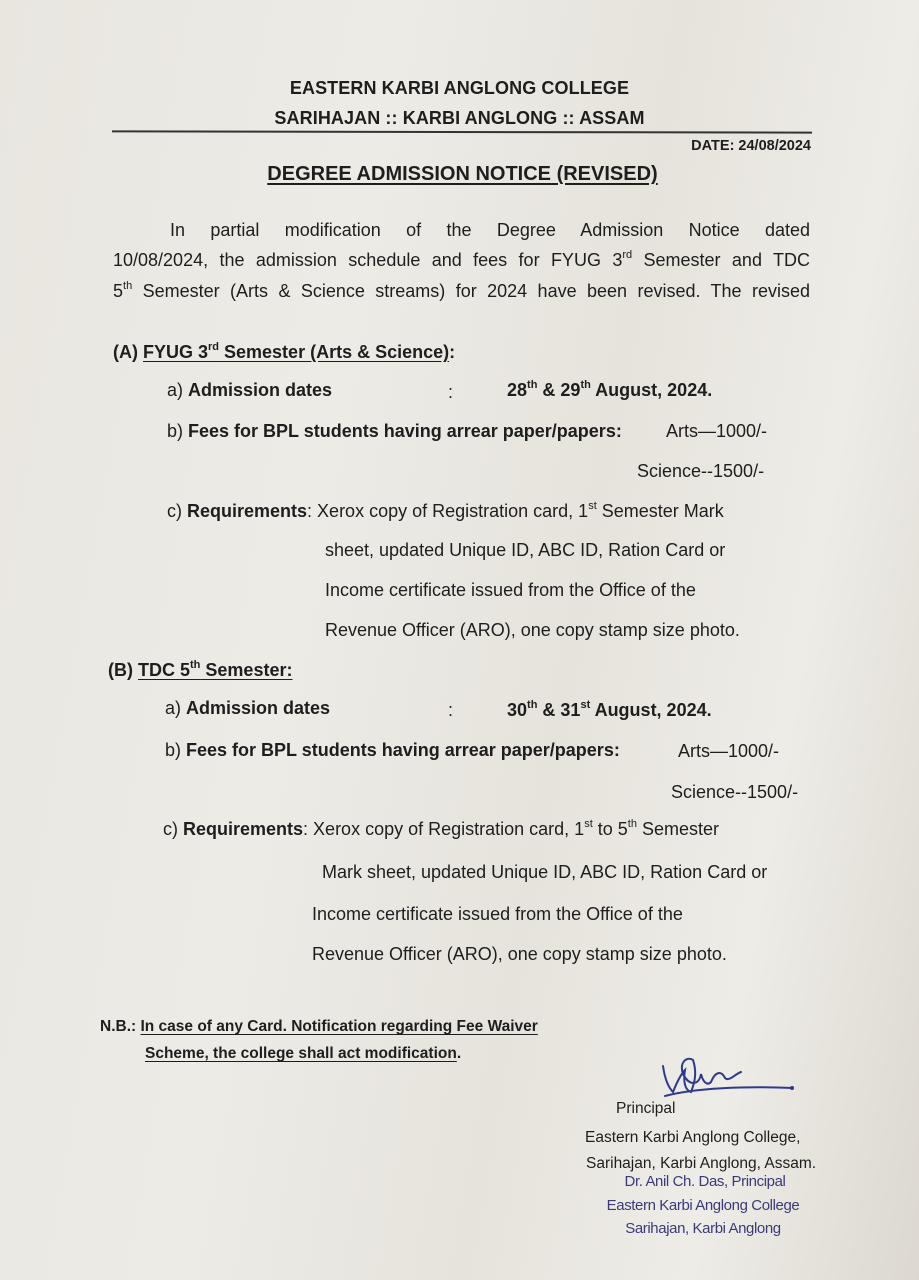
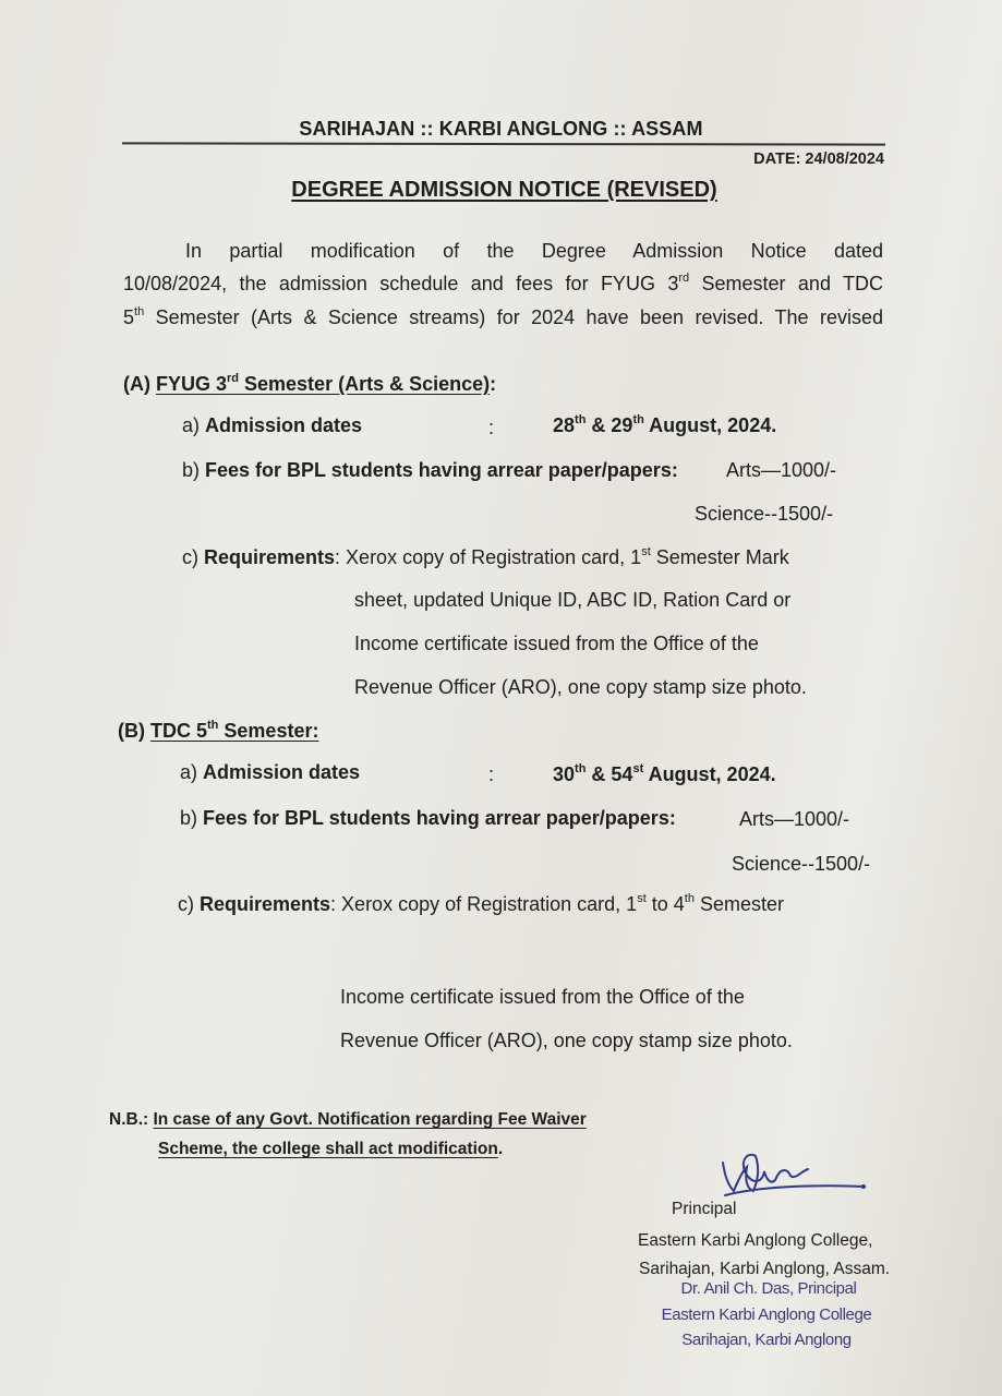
- EASTERN KARBI ANGLONG COLLEGE
  SARIHAJAN :: KARBI ANGLONG :: ASSAM
  DATE: 24/08/2024
  DEGREE ADMISSION NOTICE (REVISED)
  In partial modification of the Degree Admission Notice dated
  10/08/2024, the admission schedule and fees for FYUG 3rd Semester and TDC
  5th Semester (Arts & Science streams) for 2024 have been revised. The revised
  (A) FYUG 3rd Semester (Arts & Science):
  a) Admission dates
  :
  28th & 29th August, 2024.
  b) Fees for BPL students having arrear paper/papers:
  Arts—1000/-
  Science--1500/-
  c) Requirements: Xerox copy of Registration card, 1st Semester Mark
  sheet, updated Unique ID, ABC ID, Ration Card or
  Income certificate issued from the Office of the
  Revenue Officer (ARO), one copy stamp size photo.
  (B) TDC 5th Semester:
  a) Admission dates
  :
- 30th & 31st August, 2024.
+ 30th & 54st August, 2024.
  b) Fees for BPL students having arrear paper/papers:
  Arts—1000/-
  Science--1500/-
- c) Requirements: Xerox copy of Registration card, 1st to 5th Semester
+ c) Requirements: Xerox copy of Registration card, 1st to 4th Semester
- Mark sheet, updated Unique ID, ABC ID, Ration Card or
  Income certificate issued from the Office of the
  Revenue Officer (ARO), one copy stamp size photo.
- N.B.: In case of any Card. Notification regarding Fee Waiver
+ N.B.: In case of any Govt. Notification regarding Fee Waiver
  Scheme, the college shall act modification.
  Principal
  Eastern Karbi Anglong College,
  Sarihajan, Karbi Anglong, Assam.
  Dr. Anil Ch. Das, Principal
  Eastern Karbi Anglong College
  Sarihajan, Karbi Anglong
